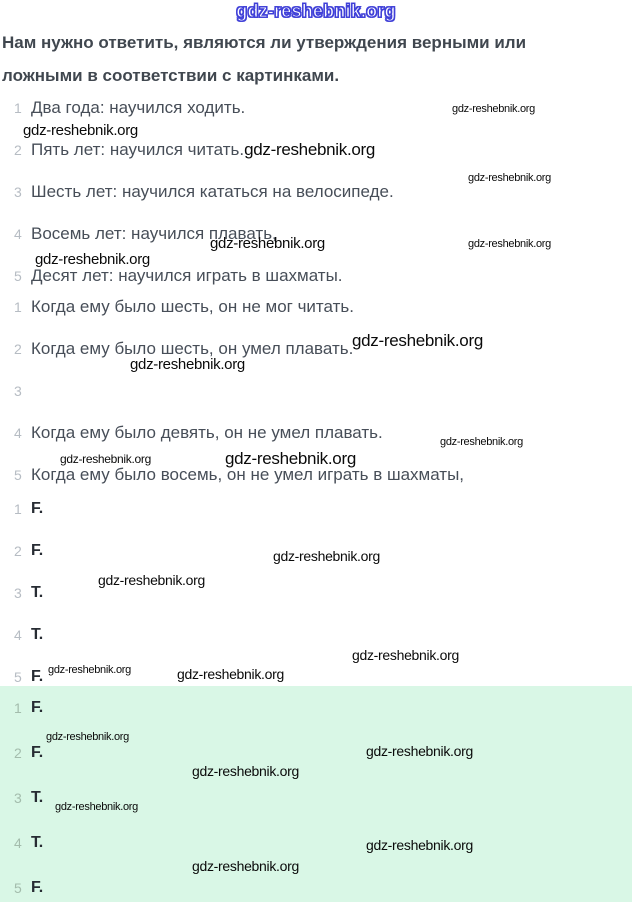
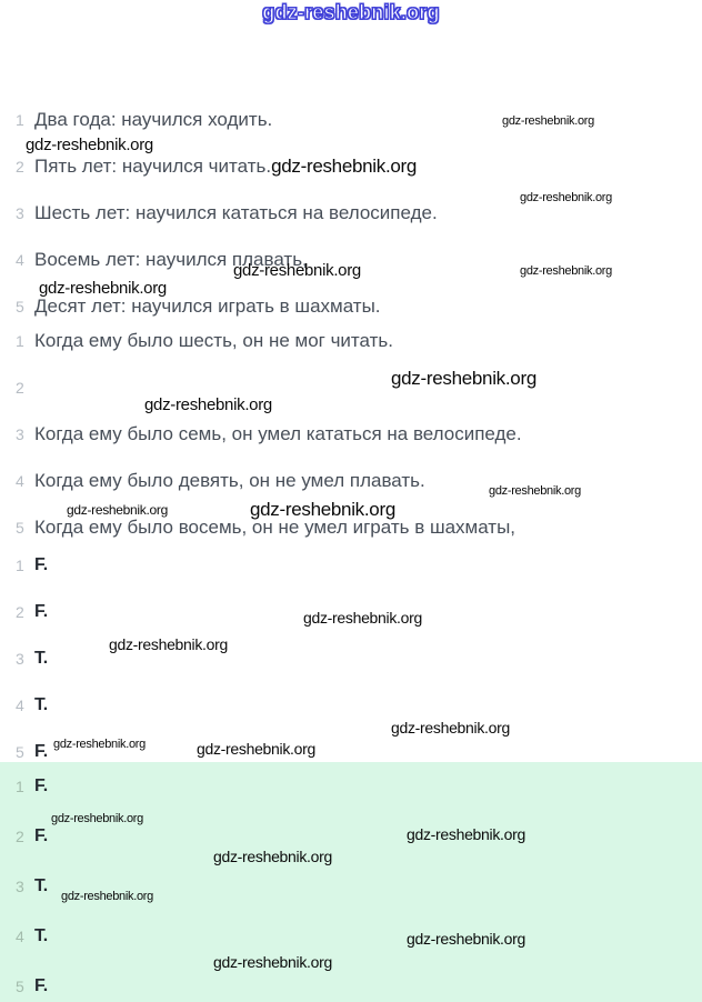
  gdz-reshebnik.org
- Нам нужно ответить, являются ли утверждения верными или ложными в соответствии с картинками.
  1
  Два года: научился ходить.
  2
  Пять лет: научился читать.gdz-reshebnik.org
  3
  Шесть лет: научился кататься на велосипеде.
  4
  Восемь лет: научился плавать,
  5
  Десят лет: научился играть в шахматы.
  1
  Когда ему было шесть, он не мог читать.
  2
- Когда ему было шесть, он умел плавать.
  3
+ Когда ему было семь, он умел кататься на велосипеде.
  4
  Когда ему было девять, он не умел плавать.
  5
  Когда ему было восемь, он не умел играть в шахматы,
  1
  F.
  2
  F.
  3
  T.
  4
  T.
  5
  F.
  1
  F.
  2
  F.
  3
  T.
  4
  T.
  5
  F.
  gdz-reshebnik.org
  gdz-reshebnik.org
  gdz-reshebnik.org
  gdz-reshebnik.org
  gdz-reshebnik.org
  gdz-reshebnik.org
  gdz-reshebnik.org
  gdz-reshebnik.org
  gdz-reshebnik.org
  gdz-reshebnik.org
  gdz-reshebnik.org
  gdz-reshebnik.org
  gdz-reshebnik.org
  gdz-reshebnik.org
  gdz-reshebnik.org
  gdz-reshebnik.org
  gdz-reshebnik.org
  gdz-reshebnik.org
  gdz-reshebnik.org
  gdz-reshebnik.org
  gdz-reshebnik.org
  gdz-reshebnik.org
